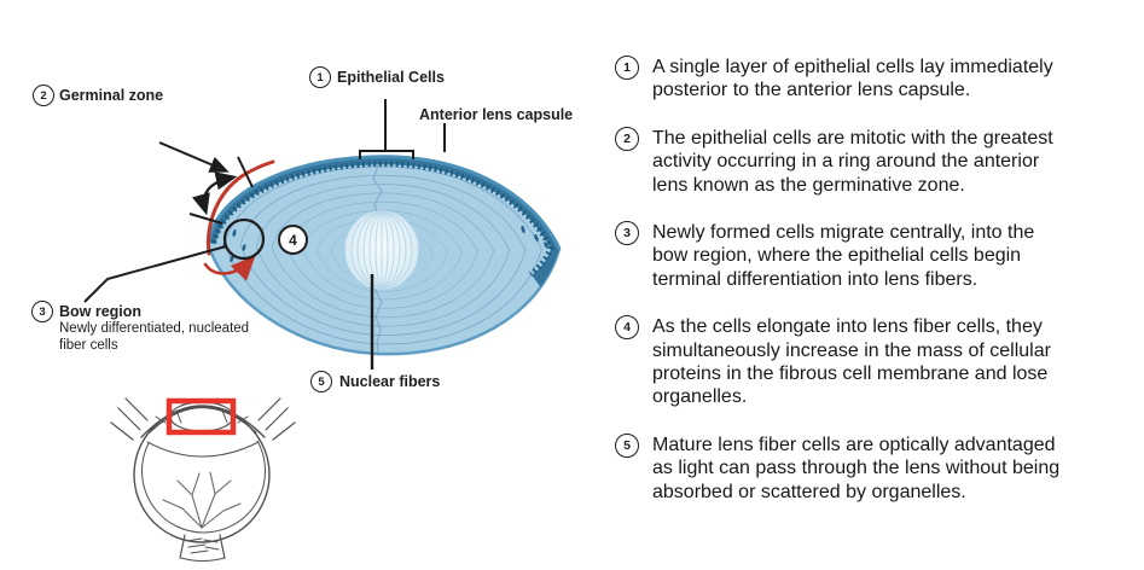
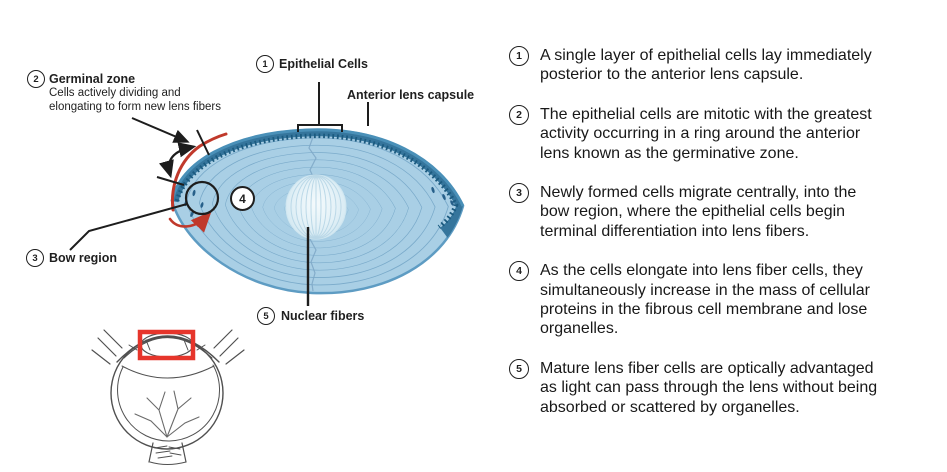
  1
  Epithelial Cells
  Anterior lens capsule
  2
  Germinal zone
+ Cells actively dividing and
+ elongating to form new lens fibers
  3
  Bow region
- Newly differentiated, nucleated
- fiber cells
  4
  5
  Nuclear fibers
  1
  A single layer of epithelial cells lay immediately
  posterior to the anterior lens capsule.
  2
  The epithelial cells are mitotic with the greatest
  activity occurring in a ring around the anterior
  lens known as the germinative zone.
  3
  Newly formed cells migrate centrally, into the
  bow region, where the epithelial cells begin
  terminal differentiation into lens fibers.
  4
  As the cells elongate into lens fiber cells, they
  simultaneously increase in the mass of cellular
  proteins in the fibrous cell membrane and lose
  organelles.
  5
  Mature lens fiber cells are optically advantaged
  as light can pass through the lens without being
  absorbed or scattered by organelles.
